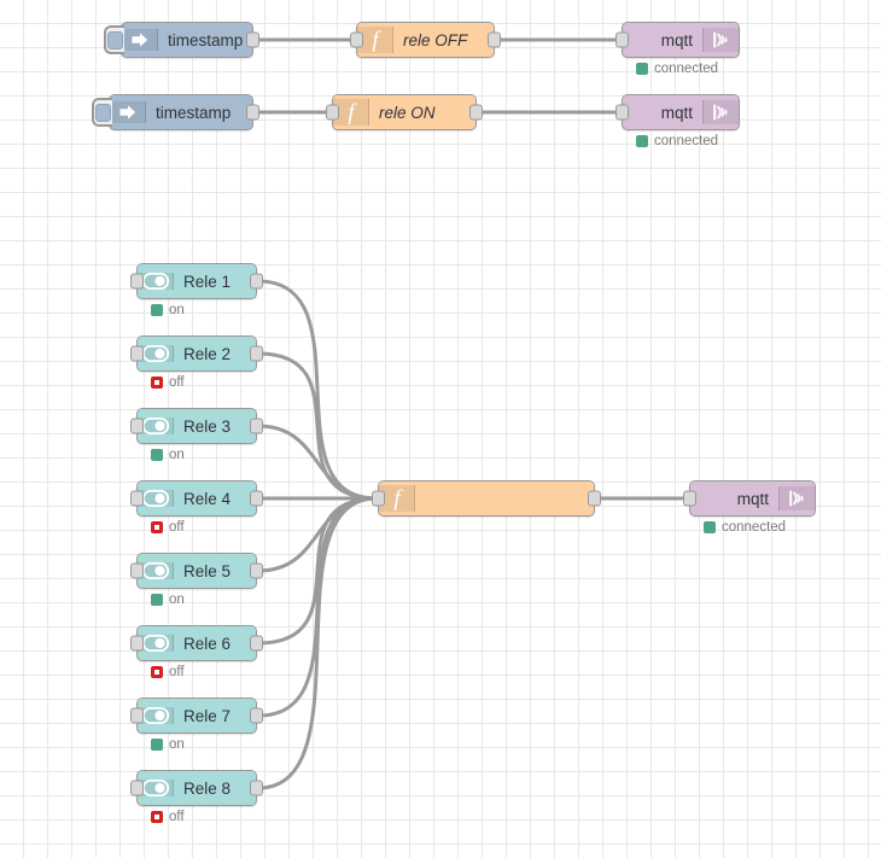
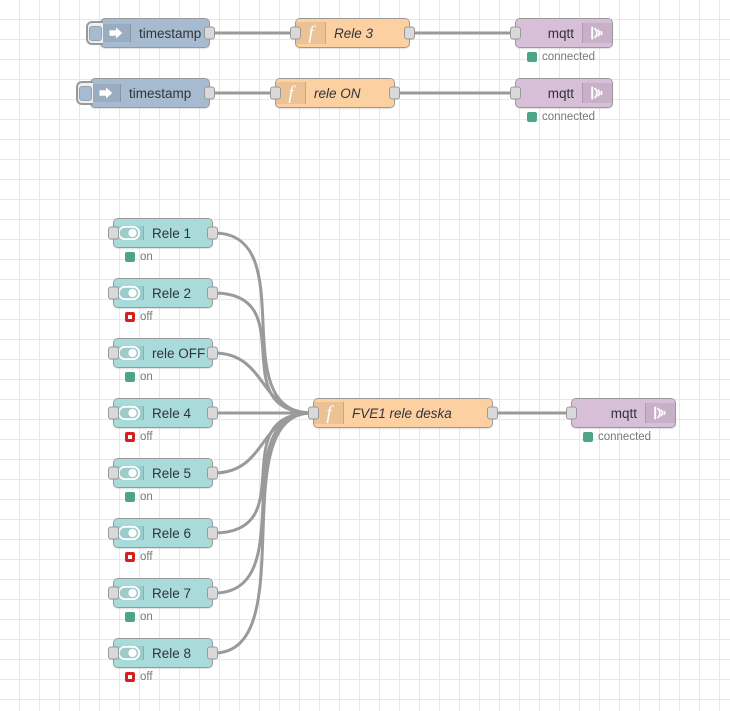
  timestamp
  f
- rele OFF
+ Rele 3
  mqtt
  connected
  timestamp
  f
  rele ON
  mqtt
  connected
  Rele 1
  on
  Rele 2
  off
- Rele 3
+ rele OFF
  on
  Rele 4
  off
  Rele 5
  on
  Rele 6
  off
  Rele 7
  on
  Rele 8
  off
  f
+ FVE1 rele deska
  mqtt
  connected
